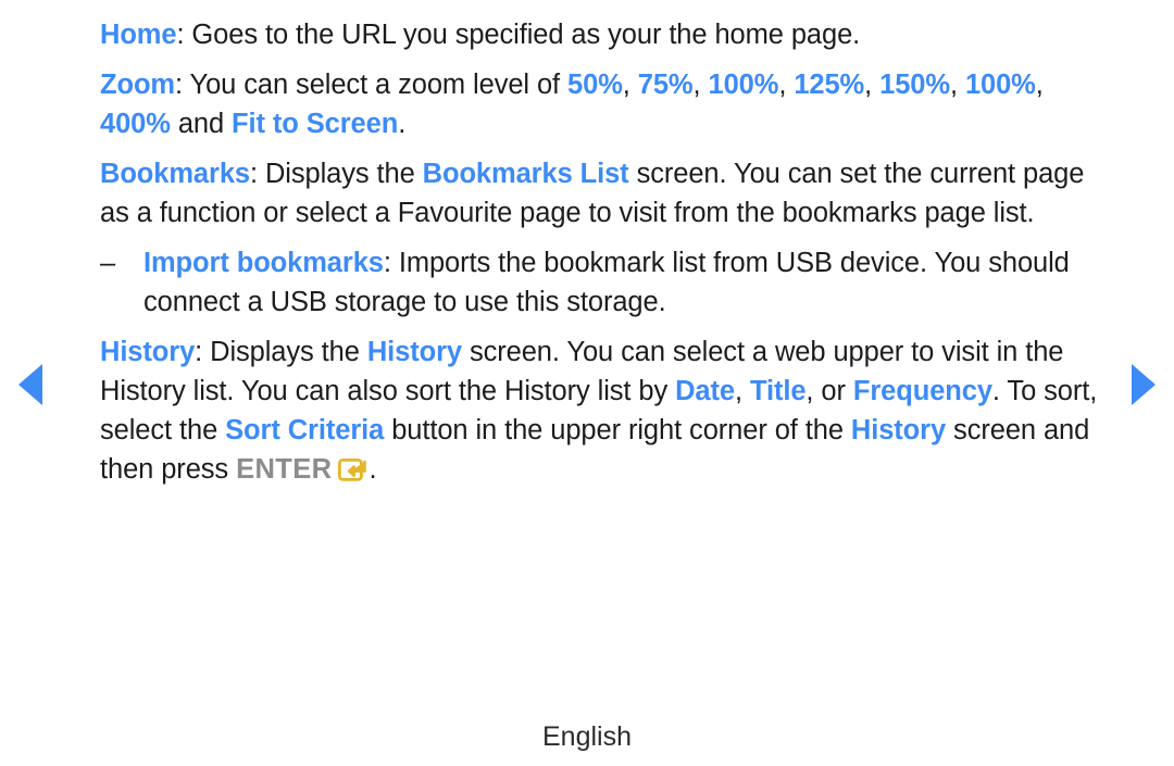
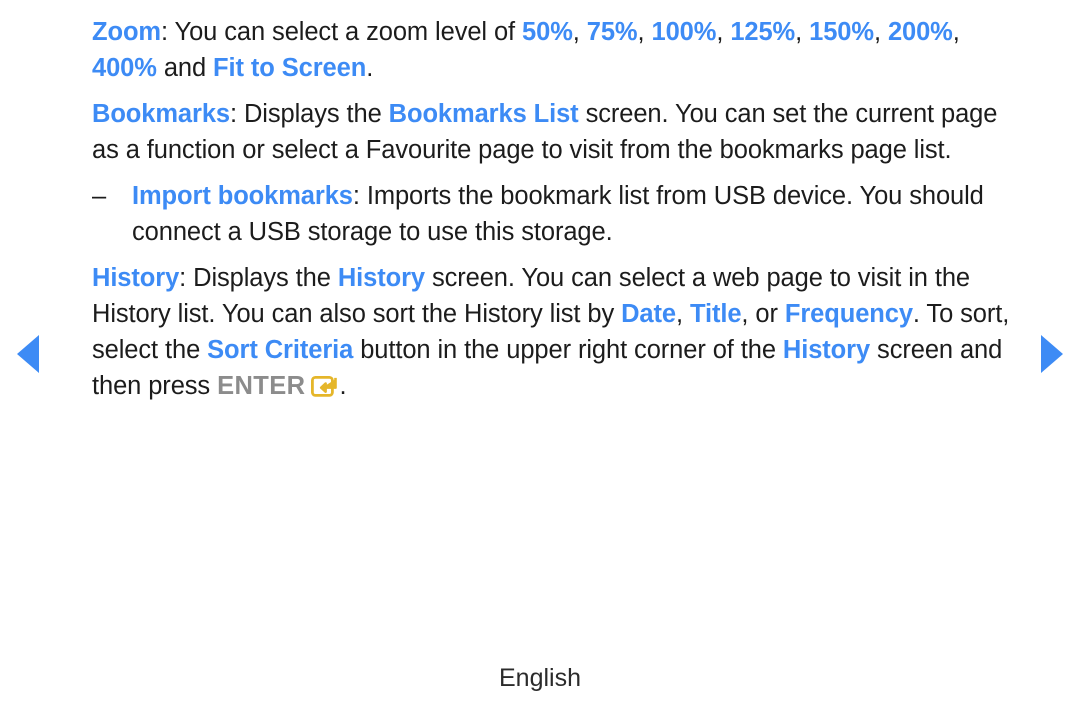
- Home: Goes to the URL you specified as your the home page.
- Zoom: You can select a zoom level of 50%, 75%, 100%, 125%, 150%, 100%, 400% and Fit to Screen.
+ Zoom: You can select a zoom level of 50%, 75%, 100%, 125%, 150%, 200%, 400% and Fit to Screen.
  Bookmarks: Displays the Bookmarks List screen. You can set the current page as a function or select a Favourite page to visit from the bookmarks page list.
  – Import bookmarks: Imports the bookmark list from USB device. You should connect a USB storage to use this storage.
- History: Displays the History screen. You can select a web upper to visit in the History list. You can also sort the History list by Date, Title, or Frequency. To sort, select the Sort Criteria button in the upper right corner of the History screen and then press ENTER .
+ History: Displays the History screen. You can select a web page to visit in the History list. You can also sort the History list by Date, Title, or Frequency. To sort, select the Sort Criteria button in the upper right corner of the History screen and then press ENTER .
  English
